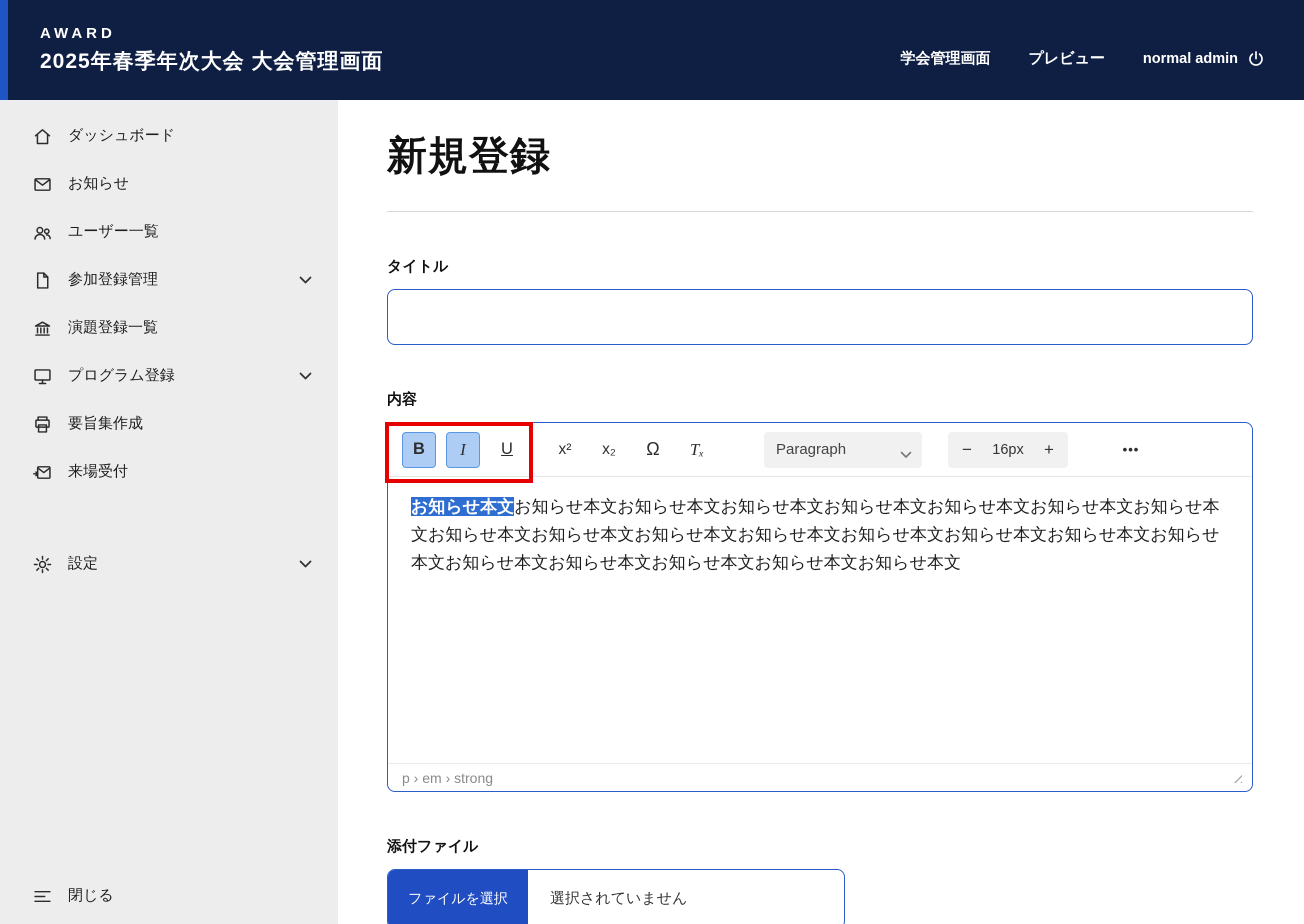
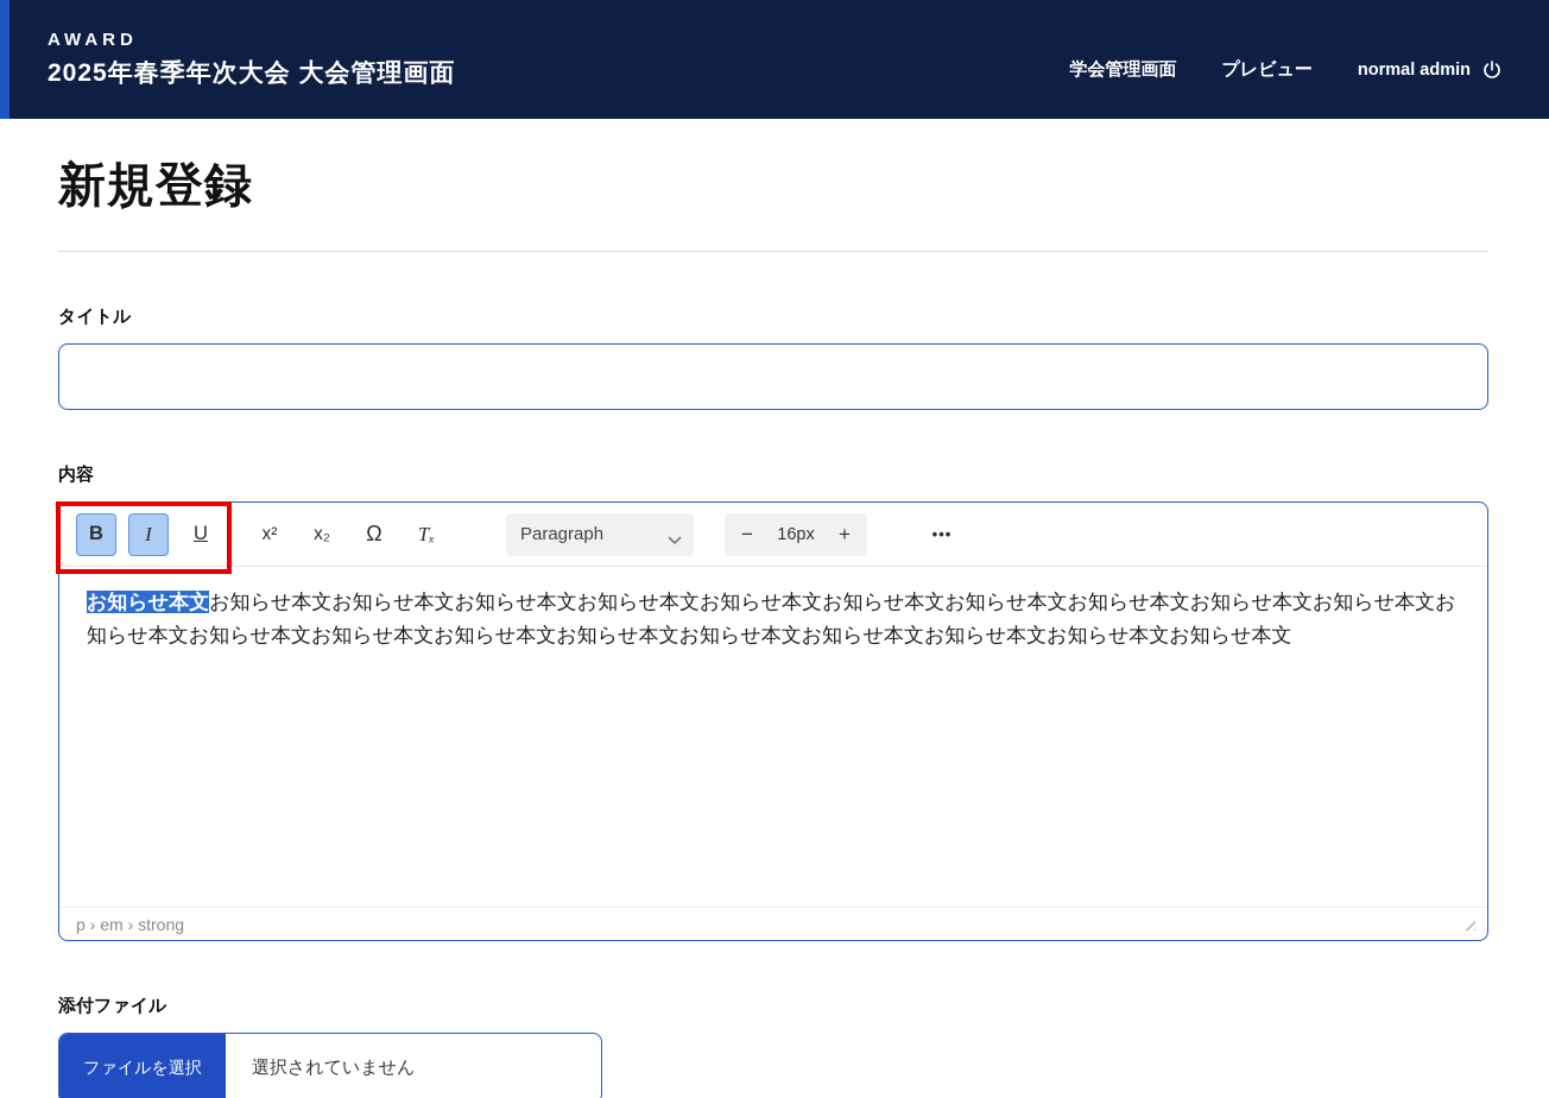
  AWARD
  2025年春季年次大会 大会管理画面
  学会管理画面
  プレビュー
  normal admin
- ダッシュボード
- お知らせ
- ユーザー一覧
- 参加登録管理
- 演題登録一覧
- プログラム登録
- 要旨集作成
- 来場受付
- 設定
- 閉じる
  新規登録
  タイトル
  内容
  B
  I
  U
  x²
  x₂
  Ω
  Tₓ
  Paragraph
  −
  16px
  +
  •••
  お知らせ本文お知らせ本文お知らせ本文お知らせ本文お知らせ本文お知らせ本文お知らせ本文お知らせ本文お知らせ本文お知らせ本文お知らせ本文お知らせ本文お知らせ本文お知らせ本文お知らせ本文お知らせ本文お知らせ本文お知らせ本文お知らせ本文お知らせ本文お知らせ本文
  p › em › strong
  添付ファイル
  ファイルを選択
  選択されていません
